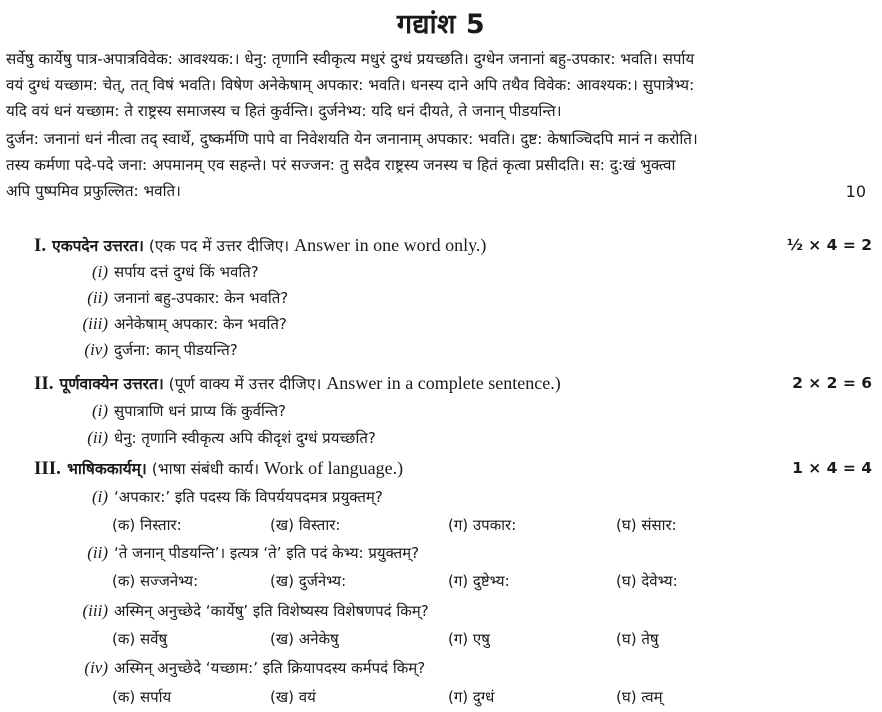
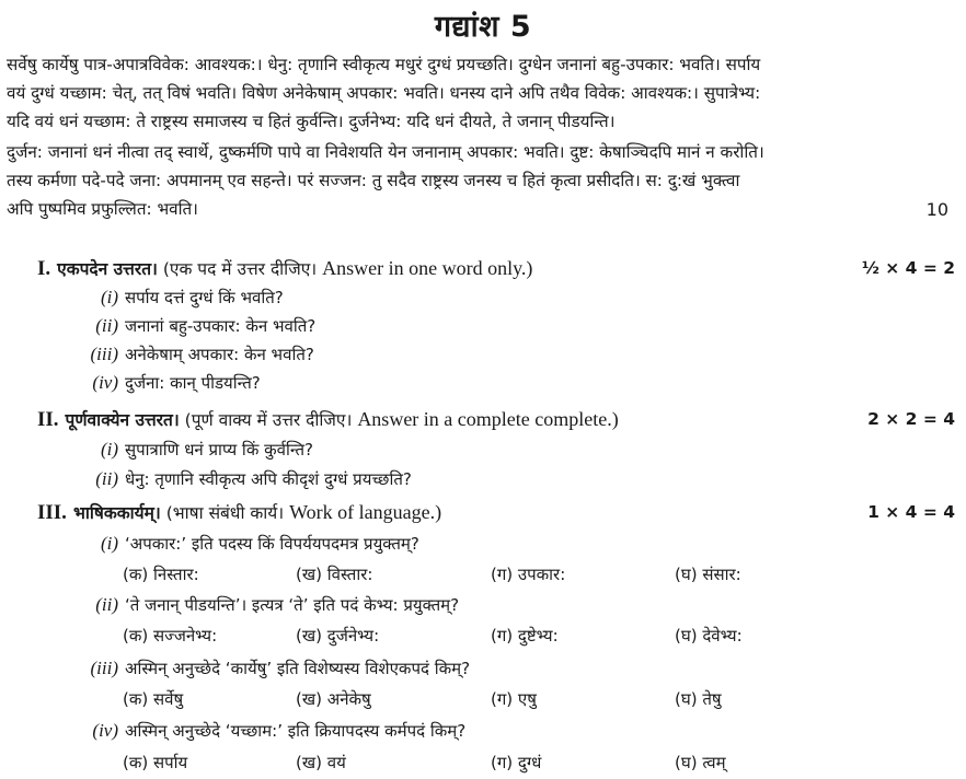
  गद्यांश 5
  सर्वेषु कार्येषु पात्र-अपात्रविवेक: आवश्यक:। धेनु: तृणानि स्वीकृत्य मधुरं दुग्धं प्रयच्छति। दुग्धेन जनानां बहु-उपकार: भवति। सर्पाय
  वयं दुग्धं यच्छाम: चेत्, तत् विषं भवति। विषेण अनेकेषाम् अपकार: भवति। धनस्य दाने अपि तथैव विवेक: आवश्यक:। सुपात्रेभ्य:
  यदि वयं धनं यच्छाम: ते राष्ट्रस्य समाजस्य च हितं कुर्वन्ति। दुर्जनेभ्य: यदि धनं दीयते, ते जनान् पीडयन्ति।
  दुर्जन: जनानां धनं नीत्वा तद् स्वार्थे, दुष्कर्मणि पापे वा निवेशयति येन जनानाम् अपकार: भवति। दुष्ट: केषाञ्चिदपि मानं न करोति।
  तस्य कर्मणा पदे-पदे जना: अपमानम् एव सहन्ते। परं सज्जन: तु सदैव राष्ट्रस्य जनस्य च हितं कृत्वा प्रसीदति। स: दु:खं भुक्त्वा
  अपि पुष्पमिव प्रफुल्लित: भवति।
  10
  I. एकपदेन उत्तरत। (एक पद में उत्तर दीजिए। Answer in one word only.)
  ½ × 4 = 2
  (i) सर्पाय दत्तं दुग्धं किं भवति?
  (ii) जनानां बहु-उपकार: केन भवति?
  (iii) अनेकेषाम् अपकार: केन भवति?
  (iv) दुर्जना: कान् पीडयन्ति?
- II. पूर्णवाक्येन उत्तरत। (पूर्ण वाक्य में उत्तर दीजिए। Answer in a complete sentence.)
+ II. पूर्णवाक्येन उत्तरत। (पूर्ण वाक्य में उत्तर दीजिए। Answer in a complete complete.)
- 2 × 2 = 6
+ 2 × 2 = 4
  (i) सुपात्राणि धनं प्राप्य किं कुर्वन्ति?
  (ii) धेनु: तृणानि स्वीकृत्य अपि कीदृशं दुग्धं प्रयच्छति?
  III. भाषिककार्यम्। (भाषा संबंधी कार्य। Work of language.)
  1 × 4 = 4
  (i) ‘अपकार:’ इति पदस्य किं विपर्ययपदमत्र प्रयुक्तम्?
  (क) निस्तार:
  (ख) विस्तार:
  (ग) उपकार:
  (घ) संसार:
  (ii) ‘ते जनान् पीडयन्ति’। इत्यत्र ‘ते’ इति पदं केभ्य: प्रयुक्तम्?
  (क) सज्जनेभ्य:
  (ख) दुर्जनेभ्य:
  (ग) दुष्टेभ्य:
  (घ) देवेभ्य:
- (iii) अस्मिन् अनुच्छेदे ‘कार्येषु’ इति विशेष्यस्य विशेषणपदं किम्?
+ (iii) अस्मिन् अनुच्छेदे ‘कार्येषु’ इति विशेष्यस्य विशेएकपदं किम्?
  (क) सर्वेषु
  (ख) अनेकेषु
  (ग) एषु
  (घ) तेषु
  (iv) अस्मिन् अनुच्छेदे ‘यच्छाम:’ इति क्रियापदस्य कर्मपदं किम्?
  (क) सर्पाय
  (ख) वयं
  (ग) दुग्धं
  (घ) त्वम्
